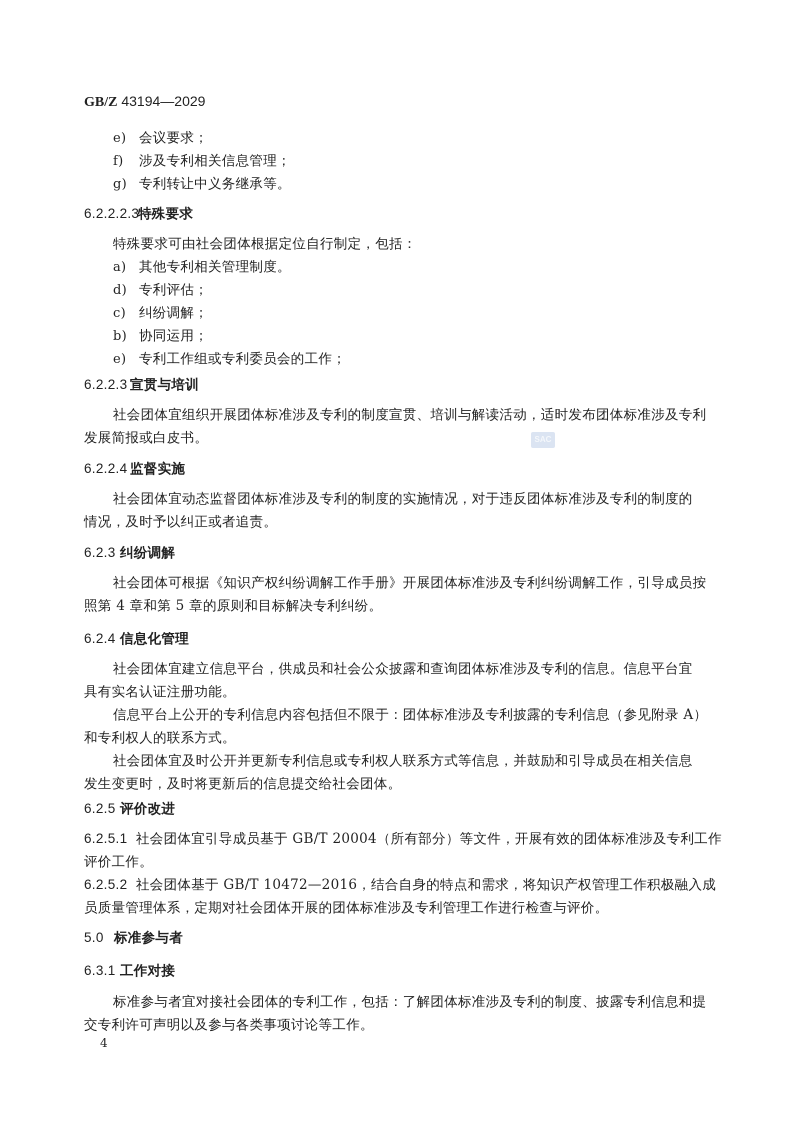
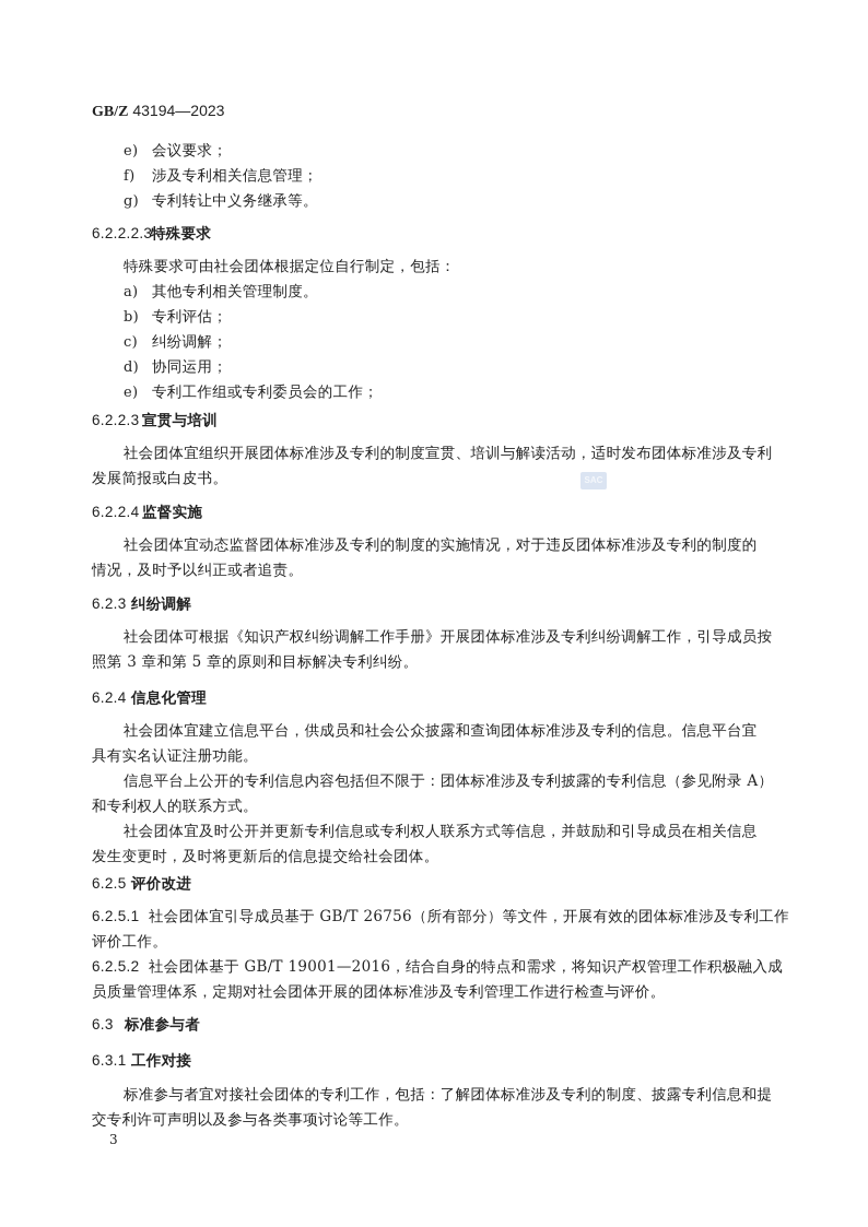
- GB/Z 43194—2029
+ GB/Z 43194—2023
  e) 会议要求；
  f) 涉及专利相关信息管理；
  g) 专利转让中义务继承等。
  6.2.2.2.3特殊要求
  特殊要求可由社会团体根据定位自行制定，包括：
  a) 其他专利相关管理制度。
- d) 专利评估；
+ b) 专利评估；
  c) 纠纷调解；
- b) 协同运用；
+ d) 协同运用；
  e) 专利工作组或专利委员会的工作；
  6.2.2.3 宣贯与培训
  社会团体宜组织开展团体标准涉及专利的制度宣贯、培训与解读活动，适时发布团体标准涉及专利
  发展简报或白皮书。
  SAC
  6.2.2.4 监督实施
  社会团体宜动态监督团体标准涉及专利的制度的实施情况，对于违反团体标准涉及专利的制度的
  情况，及时予以纠正或者追责。
  6.2.3 纠纷调解
  社会团体可根据《知识产权纠纷调解工作手册》开展团体标准涉及专利纠纷调解工作，引导成员按
- 照第 4 章和第 5 章的原则和目标解决专利纠纷。
+ 照第 3 章和第 5 章的原则和目标解决专利纠纷。
  6.2.4 信息化管理
  社会团体宜建立信息平台，供成员和社会公众披露和查询团体标准涉及专利的信息。信息平台宜
  具有实名认证注册功能。
  信息平台上公开的专利信息内容包括但不限于：团体标准涉及专利披露的专利信息（参见附录 A）
  和专利权人的联系方式。
  社会团体宜及时公开并更新专利信息或专利权人联系方式等信息，并鼓励和引导成员在相关信息
  发生变更时，及时将更新后的信息提交给社会团体。
  6.2.5 评价改进
- 6.2.5.1 社会团体宜引导成员基于 GB/T 20004（所有部分）等文件，开展有效的团体标准涉及专利工作
+ 6.2.5.1 社会团体宜引导成员基于 GB/T 26756（所有部分）等文件，开展有效的团体标准涉及专利工作
  评价工作。
- 6.2.5.2 社会团体基于 GB/T 10472—2016，结合自身的特点和需求，将知识产权管理工作积极融入成
+ 6.2.5.2 社会团体基于 GB/T 19001—2016，结合自身的特点和需求，将知识产权管理工作积极融入成
  员质量管理体系，定期对社会团体开展的团体标准涉及专利管理工作进行检查与评价。
- 5.0 标准参与者
+ 6.3 标准参与者
  6.3.1 工作对接
  标准参与者宜对接社会团体的专利工作，包括：了解团体标准涉及专利的制度、披露专利信息和提
  交专利许可声明以及参与各类事项讨论等工作。
- 4
+ 3
